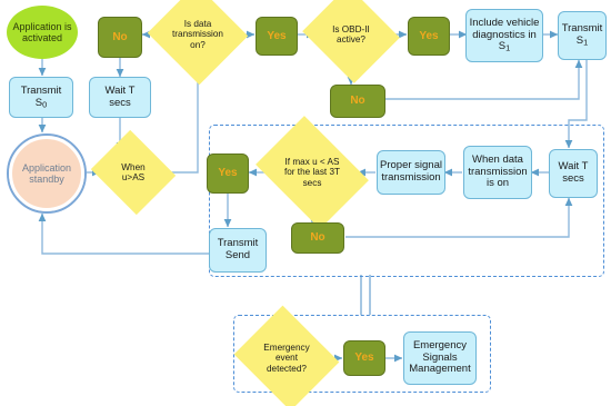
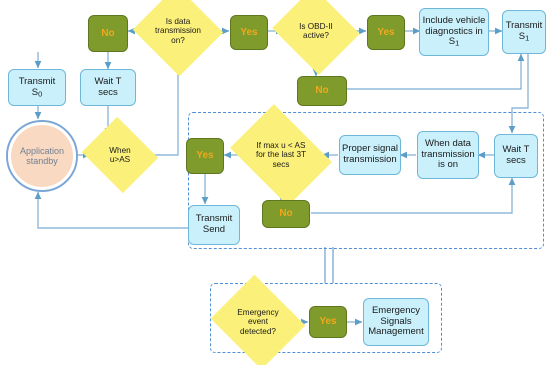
- Application is activated
  Transmit
  S0
  Application
  standby
  When
  u>AS
  Wait T
  secs
  No
  Is data
  transmission
  on?
  Yes
  Is OBD-II
  active?
  Yes
  No
  Include vehicle
  diagnostics in
  S1
  Transmit
  S1
  Wait T
  secs
  When data
  transmission
  is on
  Proper signal
  transmission
  If max u < AS
  for the last 3T
  secs
  Yes
  No
  Transmit
  Send
  Emergency
  event
  detected?
  Yes
  Emergency
  Signals
  Management
